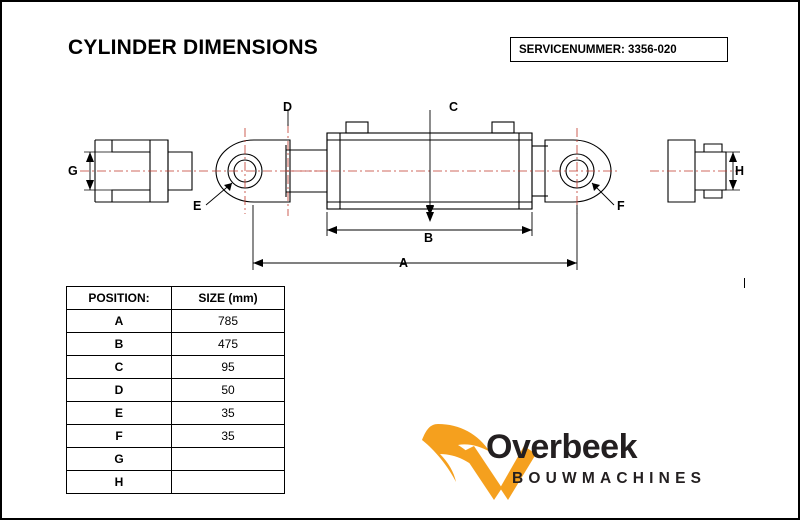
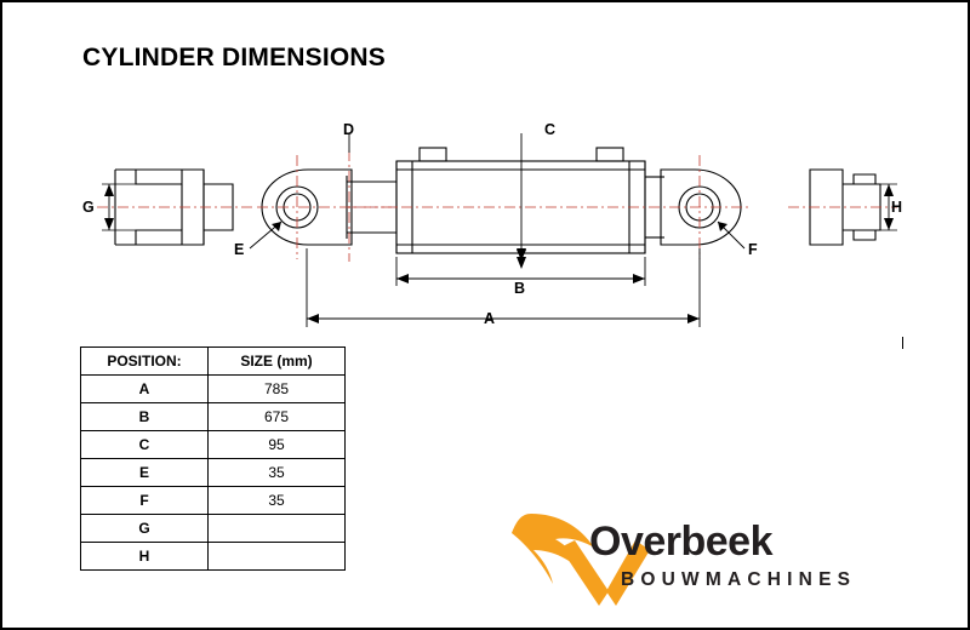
  CYLINDER DIMENSIONS
- SERVICENUMMER: 3356-020
  C
  D
  E
  F
  G
  H
  A
  B
  POSITION:	SIZE (mm)
  A	785
- B	475
+ B	675
  C	95
- D	50
  E	35
  F	35
  G
  H
  Overbeek
  BOUWMACHINES
